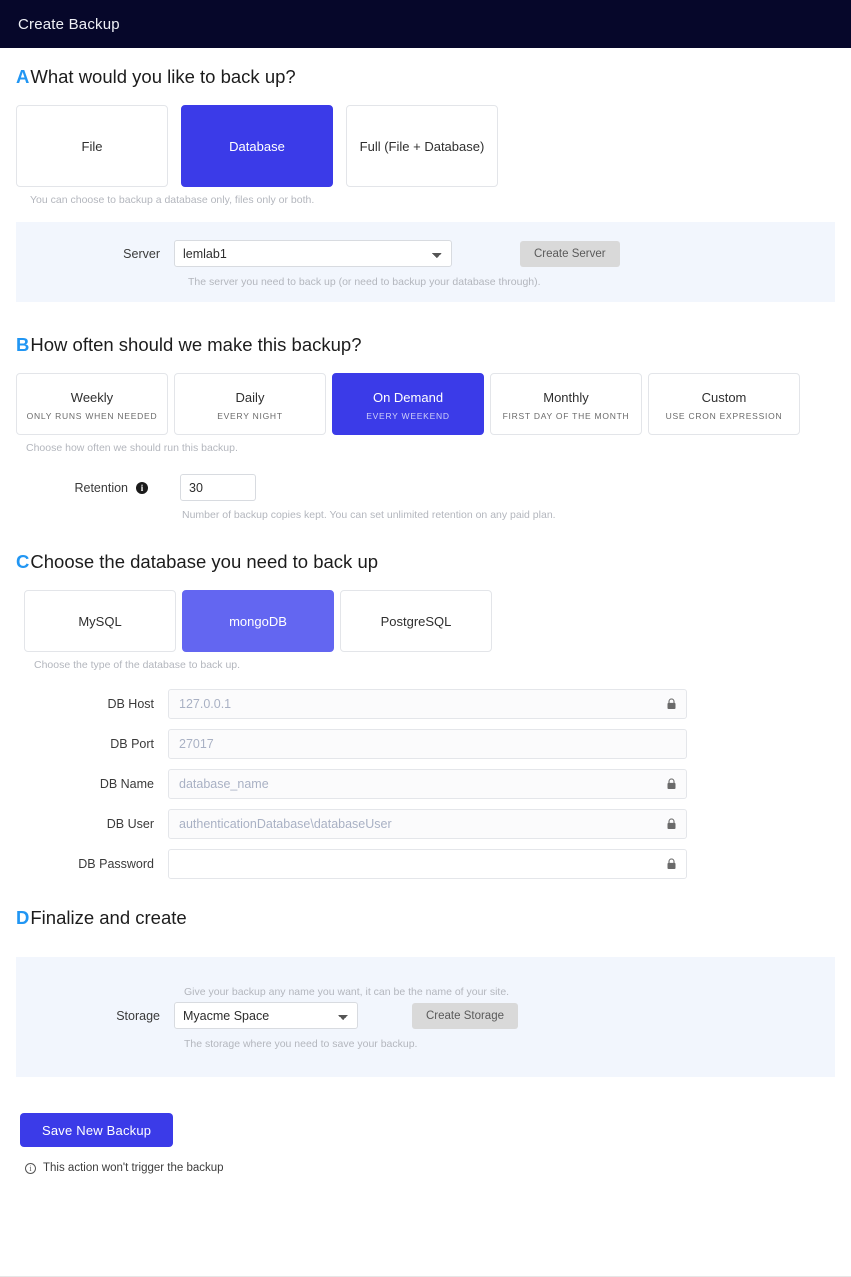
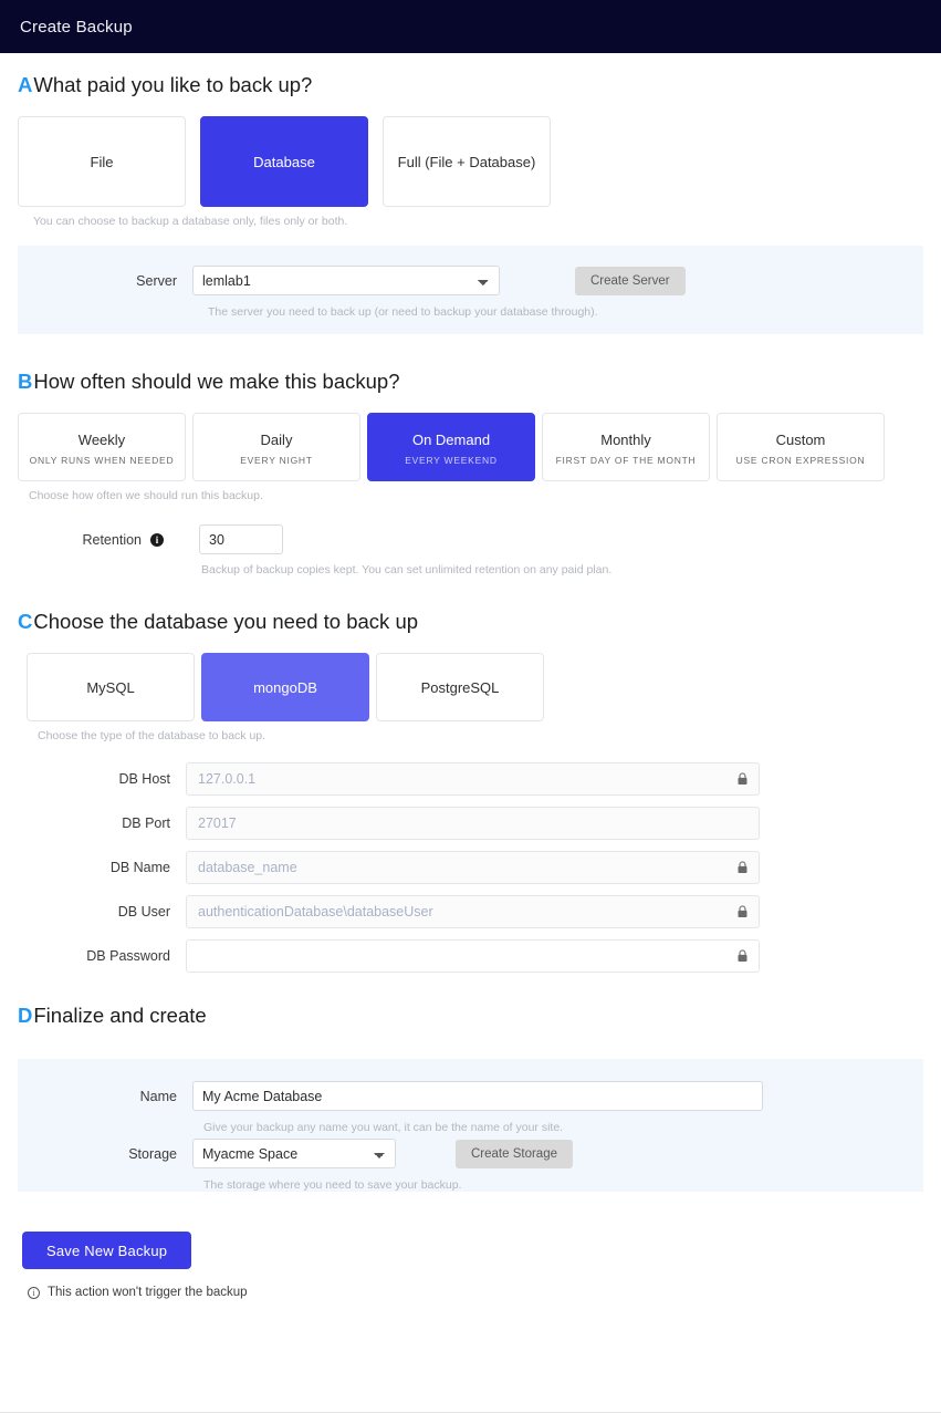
  Create Backup
  A
- What would you like to back up?
+ What paid you like to back up?
  File
  Database
  Full (File + Database)
  You can choose to backup a database only, files only or both.
  Server
  lemlab1
  Create Server
  The server you need to back up (or need to backup your database through).
  B
  How often should we make this backup?
  Weekly
  ONLY RUNS WHEN NEEDED
  Daily
  EVERY NIGHT
  On Demand
  EVERY WEEKEND
  Monthly
  FIRST DAY OF THE MONTH
  Custom
  USE CRON EXPRESSION
  Choose how often we should run this backup.
  Retention
  i
  30
- Number of backup copies kept. You can set unlimited retention on any paid plan.
+ Backup of backup copies kept. You can set unlimited retention on any paid plan.
  C
  Choose the database you need to back up
  MySQL
  mongoDB
  PostgreSQL
  Choose the type of the database to back up.
  DB Host
  127.0.0.1
  DB Port
  27017
  DB Name
  database_name
  DB User
  authenticationDatabase\databaseUser
  DB Password
  D
  Finalize and create
+ Name
+ My Acme Database
  Give your backup any name you want, it can be the name of your site.
  Storage
  Myacme Space
  Create Storage
  The storage where you need to save your backup.
  Save New Backup
  i
  This action won't trigger the backup
